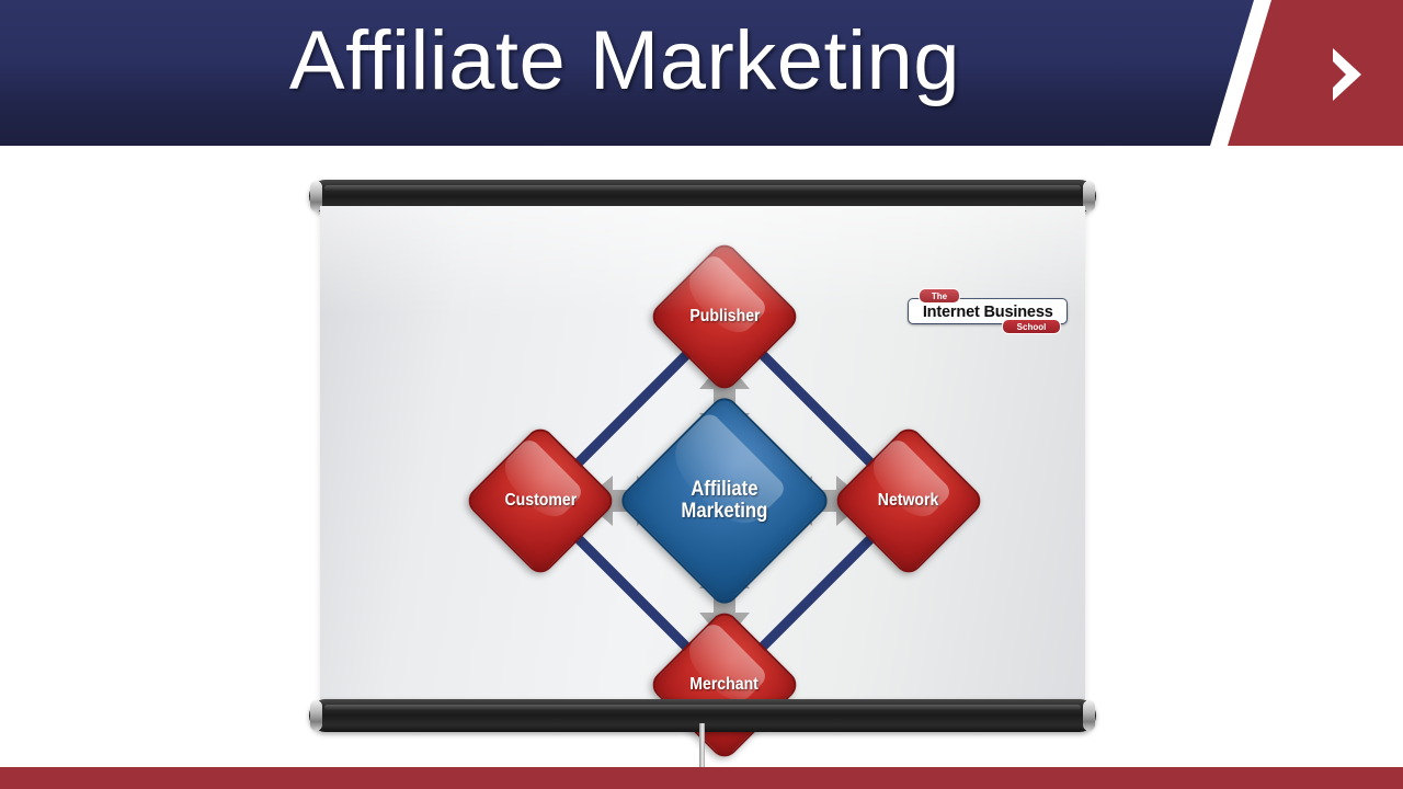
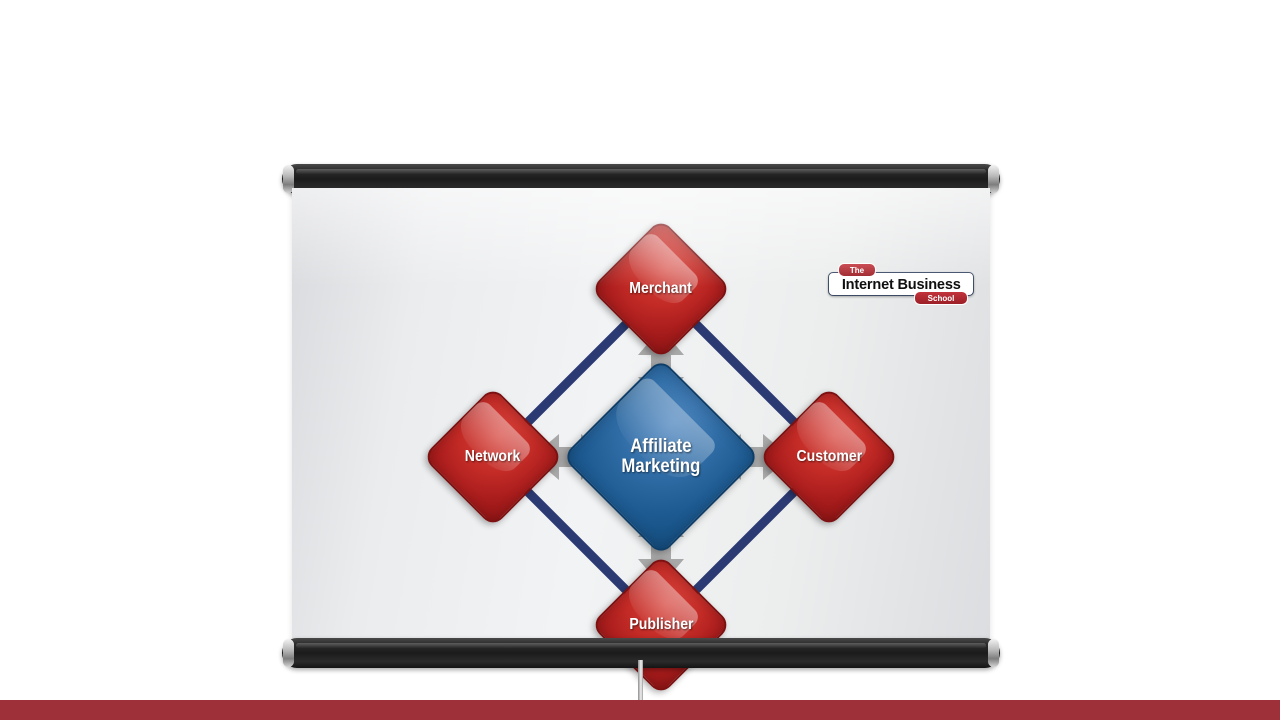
- Affiliate Marketing
- Publisher
+ Merchant
- Network
+ Customer
- Merchant
+ Publisher
- Customer
+ Network
  Affiliate
  Marketing
